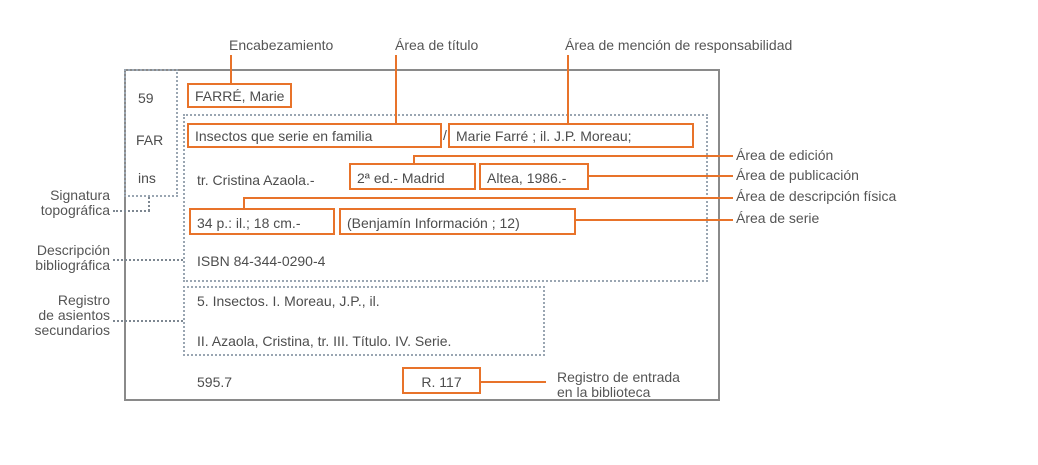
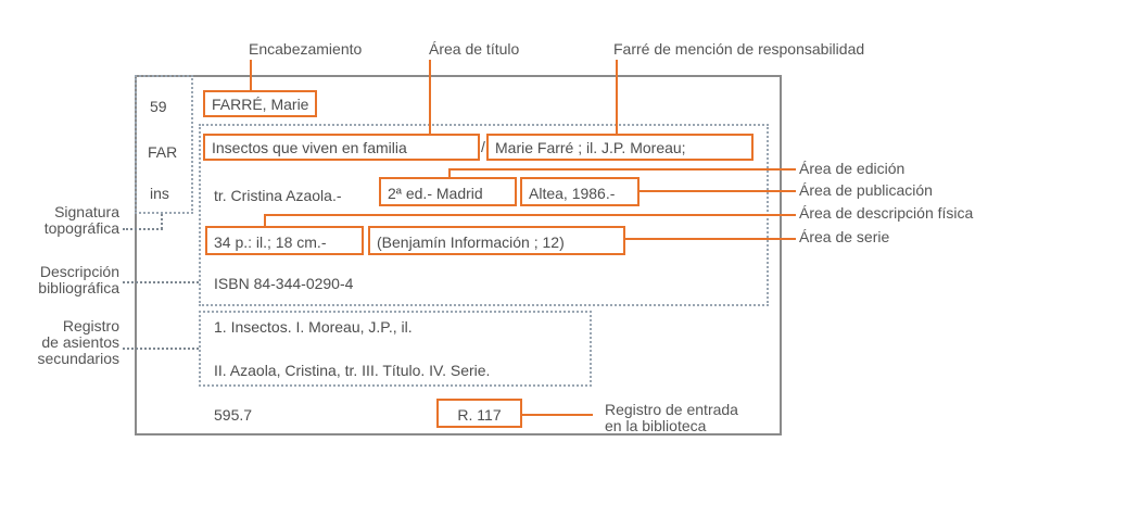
  59
  FAR
  ins
  FARRÉ, Marie
- Insectos que serie en familia
+ Insectos que viven en familia
  /
  Marie Farré ; il. J.P. Moreau;
  tr. Cristina Azaola.-
  2ª ed.- Madrid
  Altea, 1986.-
  34 p.: il.; 18 cm.-
  (Benjamín Información ; 12)
  ISBN 84-344-0290-4
- 5. Insectos. I. Moreau, J.P., il.
+ 1. Insectos. I. Moreau, J.P., il.
  II. Azaola, Cristina, tr. III. Título. IV. Serie.
  595.7
  R. 117
  Encabezamiento
  Área de título
- Área de mención de responsabilidad
+ Farré de mención de responsabilidad
  Área de edición
  Área de publicación
  Área de descripción física
  Área de serie
  Registro de entrada
  en la biblioteca
  Signatura
  topográfica
  Descripción
  bibliográfica
  Registro
  de asientos
  secundarios
